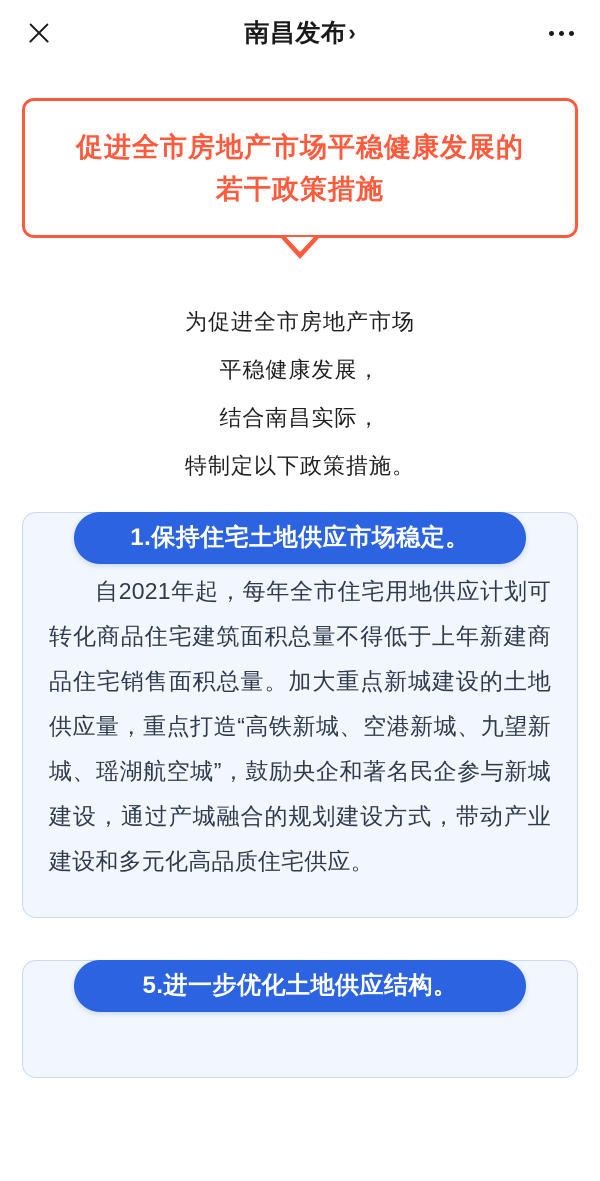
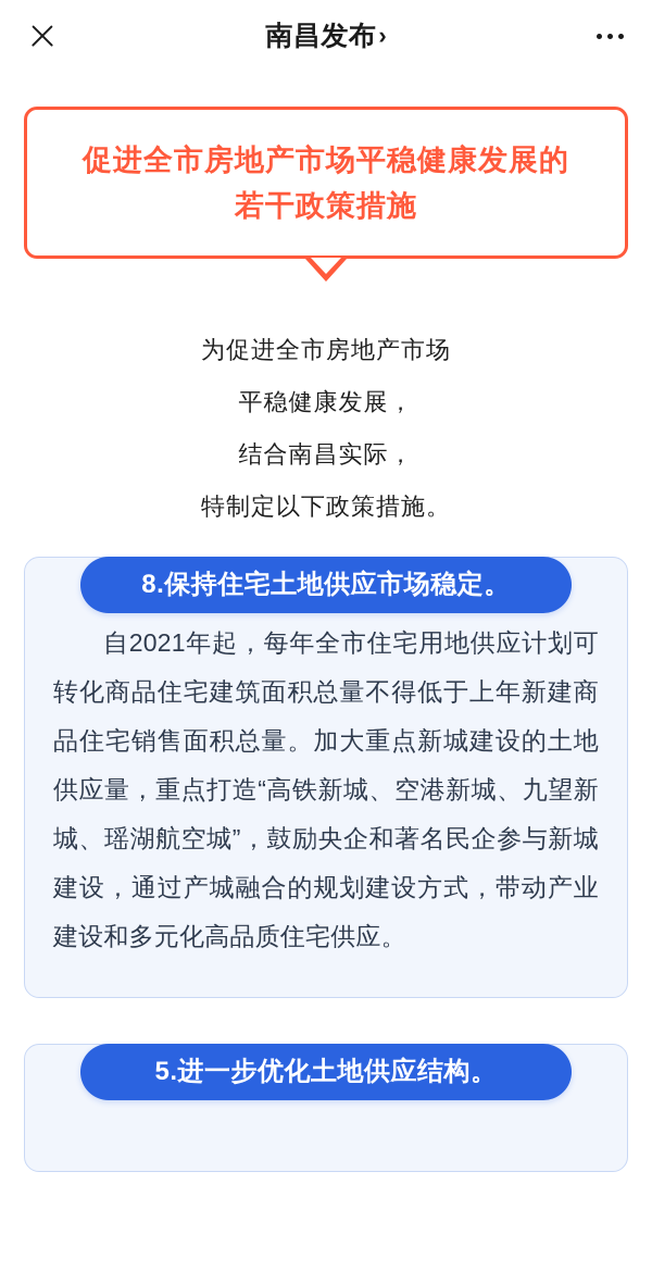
  南昌发布
  ›
  促进全市房地产市场平稳健康发展的
  若干政策措施
  为促进全市房地产市场
  平稳健康发展，
  结合南昌实际，
  特制定以下政策措施。
- 1.保持住宅土地供应市场稳定。
+ 8.保持住宅土地供应市场稳定。
  自2021年起，每年全市住宅用地供应计划可转化商品住宅建筑面积总量不得低于上年新建商品住宅销售面积总量。加大重点新城建设的土地供应量，重点打造“高铁新城、空港新城、九望新城、瑶湖航空城”，鼓励央企和著名民企参与新城建设，通过产城融合的规划建设方式，带动产业建设和多元化高品质住宅供应。
  5.进一步优化土地供应结构。
